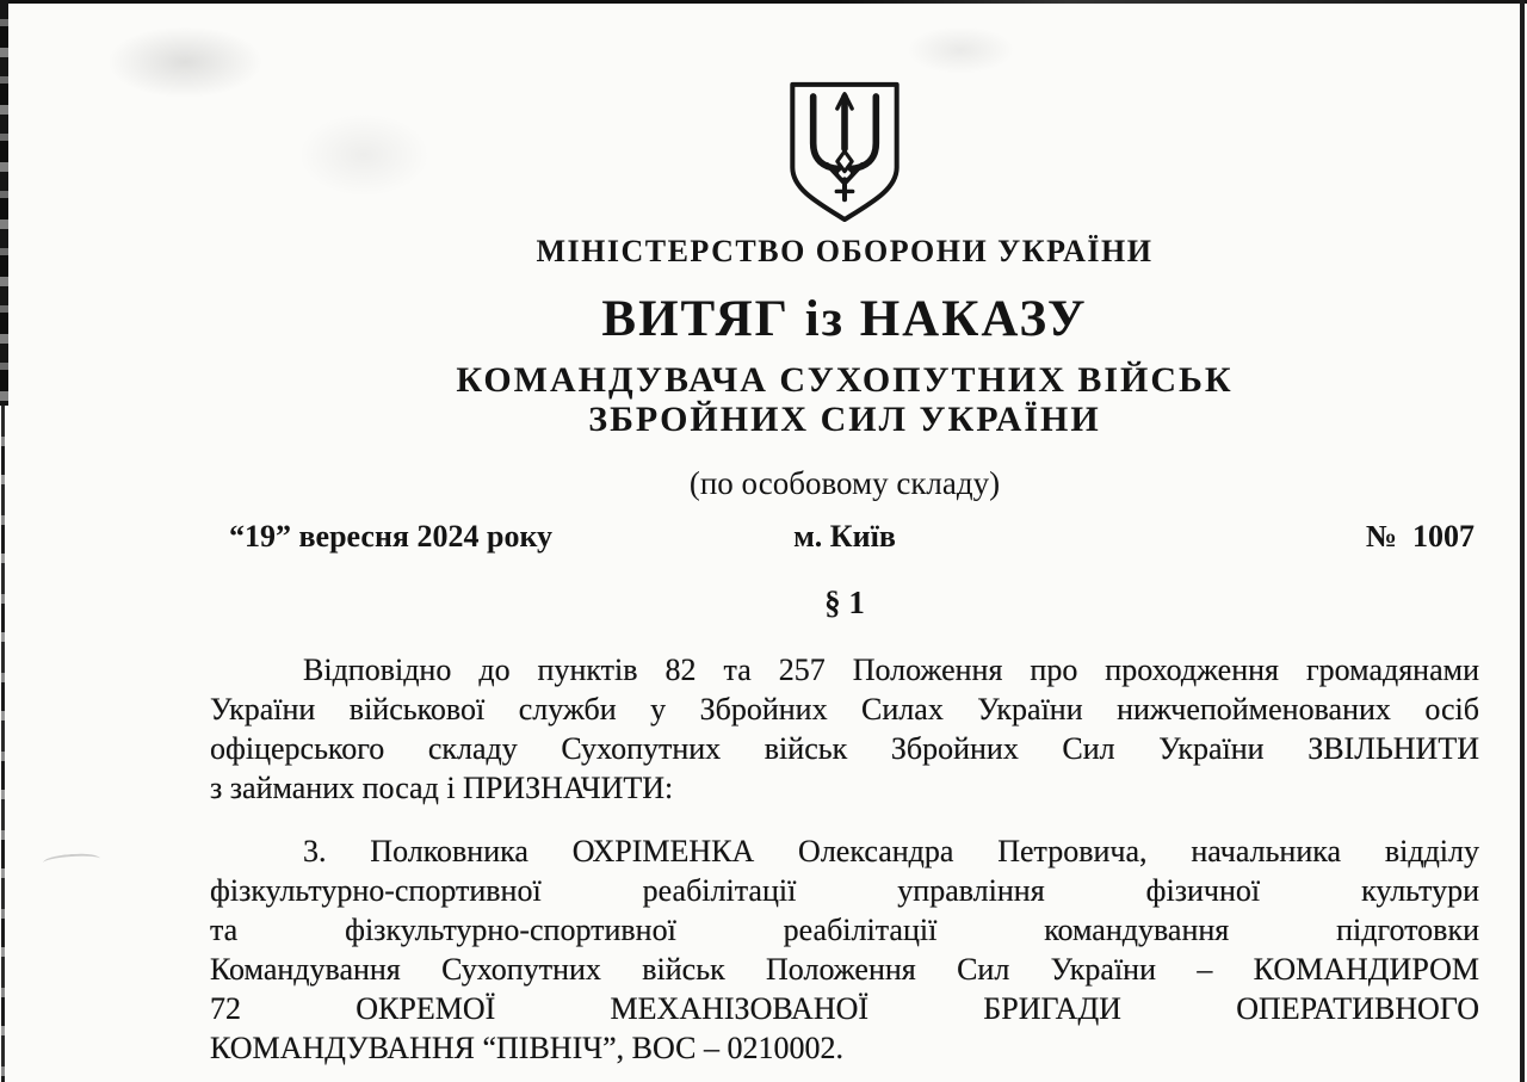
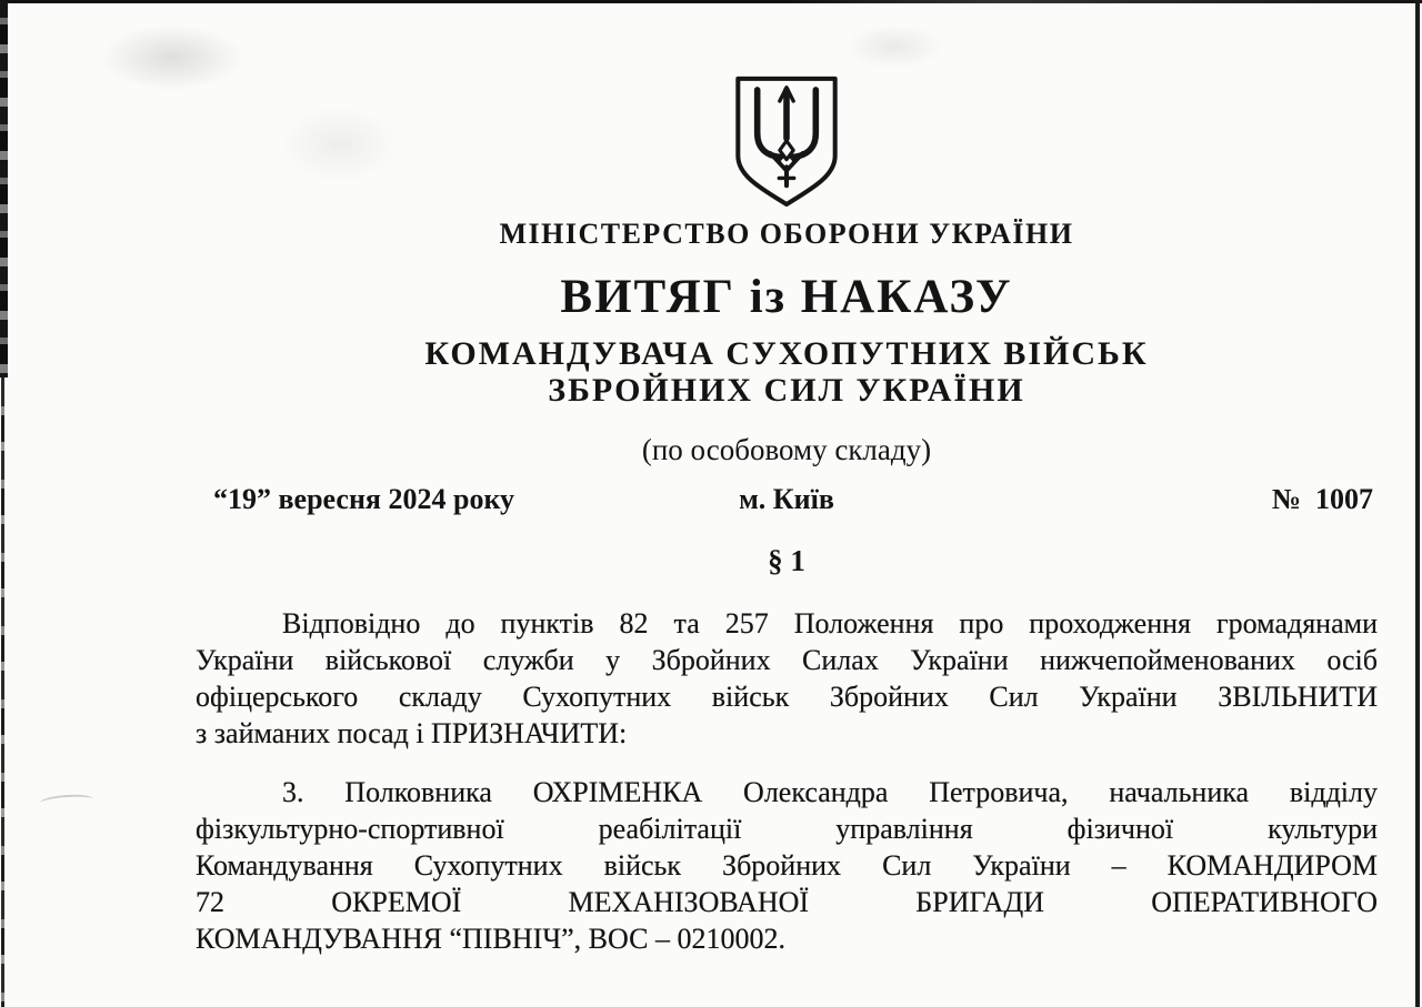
  МІНІСТЕРСТВО ОБОРОНИ УКРАЇНИ
  ВИТЯГ із НАКАЗУ
  КОМАНДУВАЧА СУХОПУТНИХ ВІЙСЬК
  ЗБРОЙНИХ СИЛ УКРАЇНИ
  (по особовому складу)
  “19” вересня 2024 року
  м. Київ
  № 1007
  § 1
  Відповідно до пунктів 82 та 257 Положення про проходження громадянами
  України військової служби у Збройних Силах України нижчепойменованих осіб
  офіцерського складу Сухопутних військ Збройних Сил України ЗВІЛЬНИТИ
  з займаних посад і ПРИЗНАЧИТИ:
  3. Полковника ОХРІМЕНКА Олександра Петровича, начальника відділу
  фізкультурно-спортивної реабілітації управління фізичної культури
- та фізкультурно-спортивної реабілітації командування підготовки
- Командування Сухопутних військ Положення Сил України – КОМАНДИРОМ
+ Командування Сухопутних військ Збройних Сил України – КОМАНДИРОМ
  72 ОКРЕМОЇ МЕХАНІЗОВАНОЇ БРИГАДИ ОПЕРАТИВНОГО
  КОМАНДУВАННЯ “ПІВНІЧ”, ВОС – 0210002.
